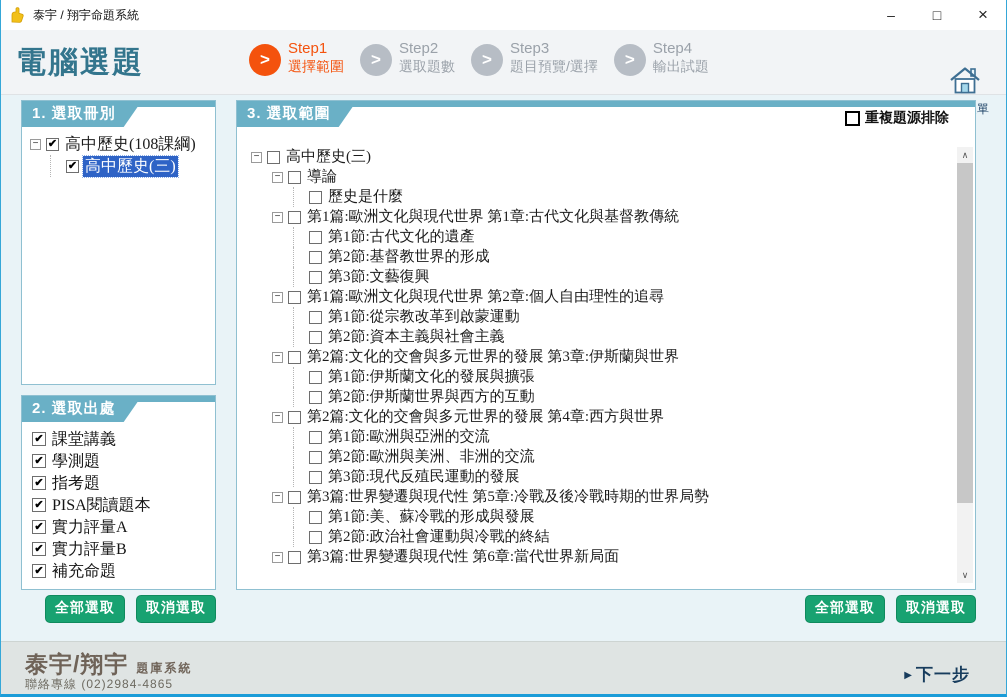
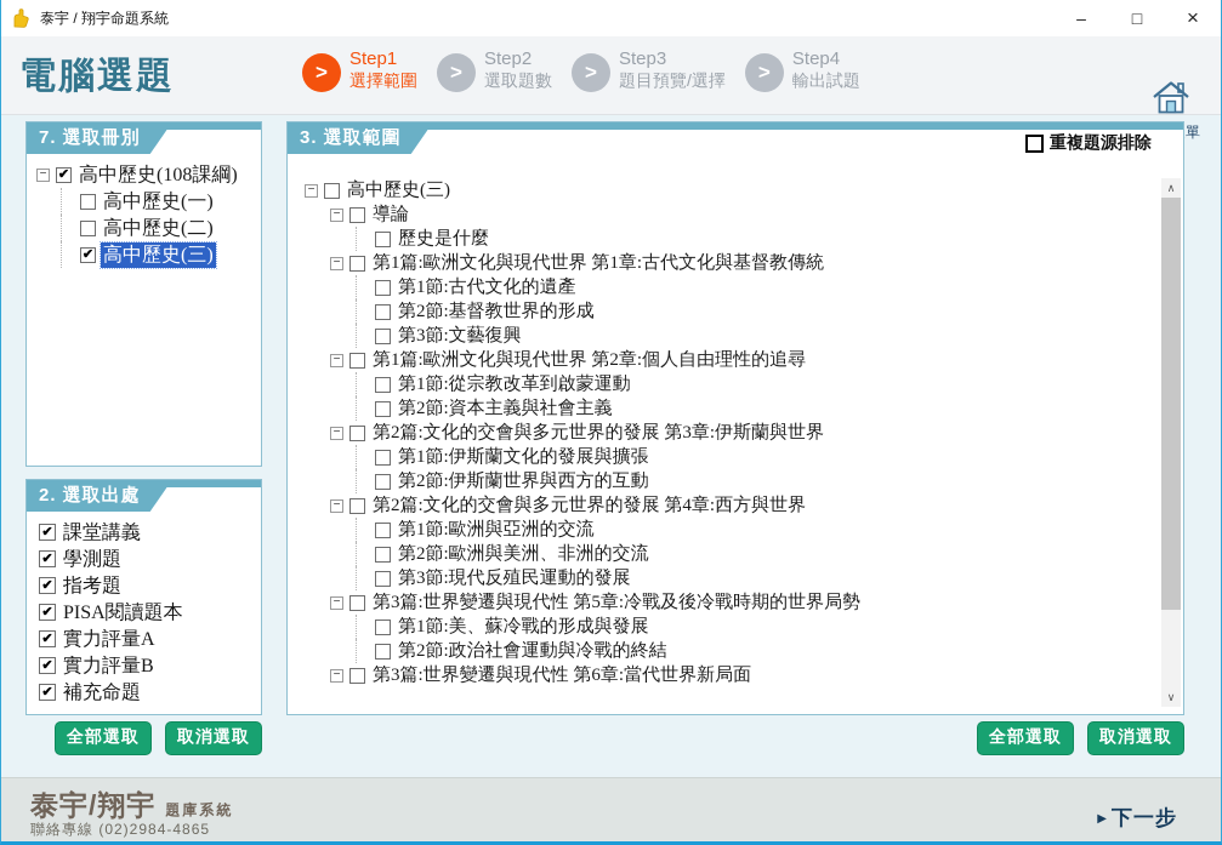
  泰宇 / 翔宇命題系統
  –
  □
  ×
  電腦選題
  >
  Step1
  選擇範圍
  >
  Step2
  選取題數
  >
  Step3
  題目預覽/選擇
  >
  Step4
  輸出試題
- 1. 選取冊別
+ 7. 選取冊別
  −
  ✔
  高中歷史(108課綱)
+ 高中歷史(一)
+ 高中歷史(二)
  ✔
  高中歷史(三)
  2. 選取出處
  ✔
  課堂講義
  ✔
  學測題
  ✔
  指考題
  ✔
  PISA閱讀題本
  ✔
  實力評量A
  ✔
  實力評量B
  ✔
  補充命題
  3. 選取範圍
  重複題源排除
  −
  高中歷史(三)
  −
  導論
  歷史是什麼
  −
  第1篇:歐洲文化與現代世界 第1章:古代文化與基督教傳統
  第1節:古代文化的遺產
  第2節:基督教世界的形成
  第3節:文藝復興
  −
  第1篇:歐洲文化與現代世界 第2章:個人自由理性的追尋
  第1節:從宗教改革到啟蒙運動
  第2節:資本主義與社會主義
  −
  第2篇:文化的交會與多元世界的發展 第3章:伊斯蘭與世界
  第1節:伊斯蘭文化的發展與擴張
  第2節:伊斯蘭世界與西方的互動
  −
  第2篇:文化的交會與多元世界的發展 第4章:西方與世界
  第1節:歐洲與亞洲的交流
  第2節:歐洲與美洲、非洲的交流
  第3節:現代反殖民運動的發展
  −
  第3篇:世界變遷與現代性 第5章:冷戰及後冷戰時期的世界局勢
  第1節:美、蘇冷戰的形成與發展
  第2節:政治社會運動與冷戰的終結
  −
  第3篇:世界變遷與現代性 第6章:當代世界新局面
  ∧
  ∨
  全部選取
  取消選取
  全部選取
  取消選取
  泰宇/翔宇
  題庫系統
  聯絡專線 (02)2984-4865
  ▶
  下一步
